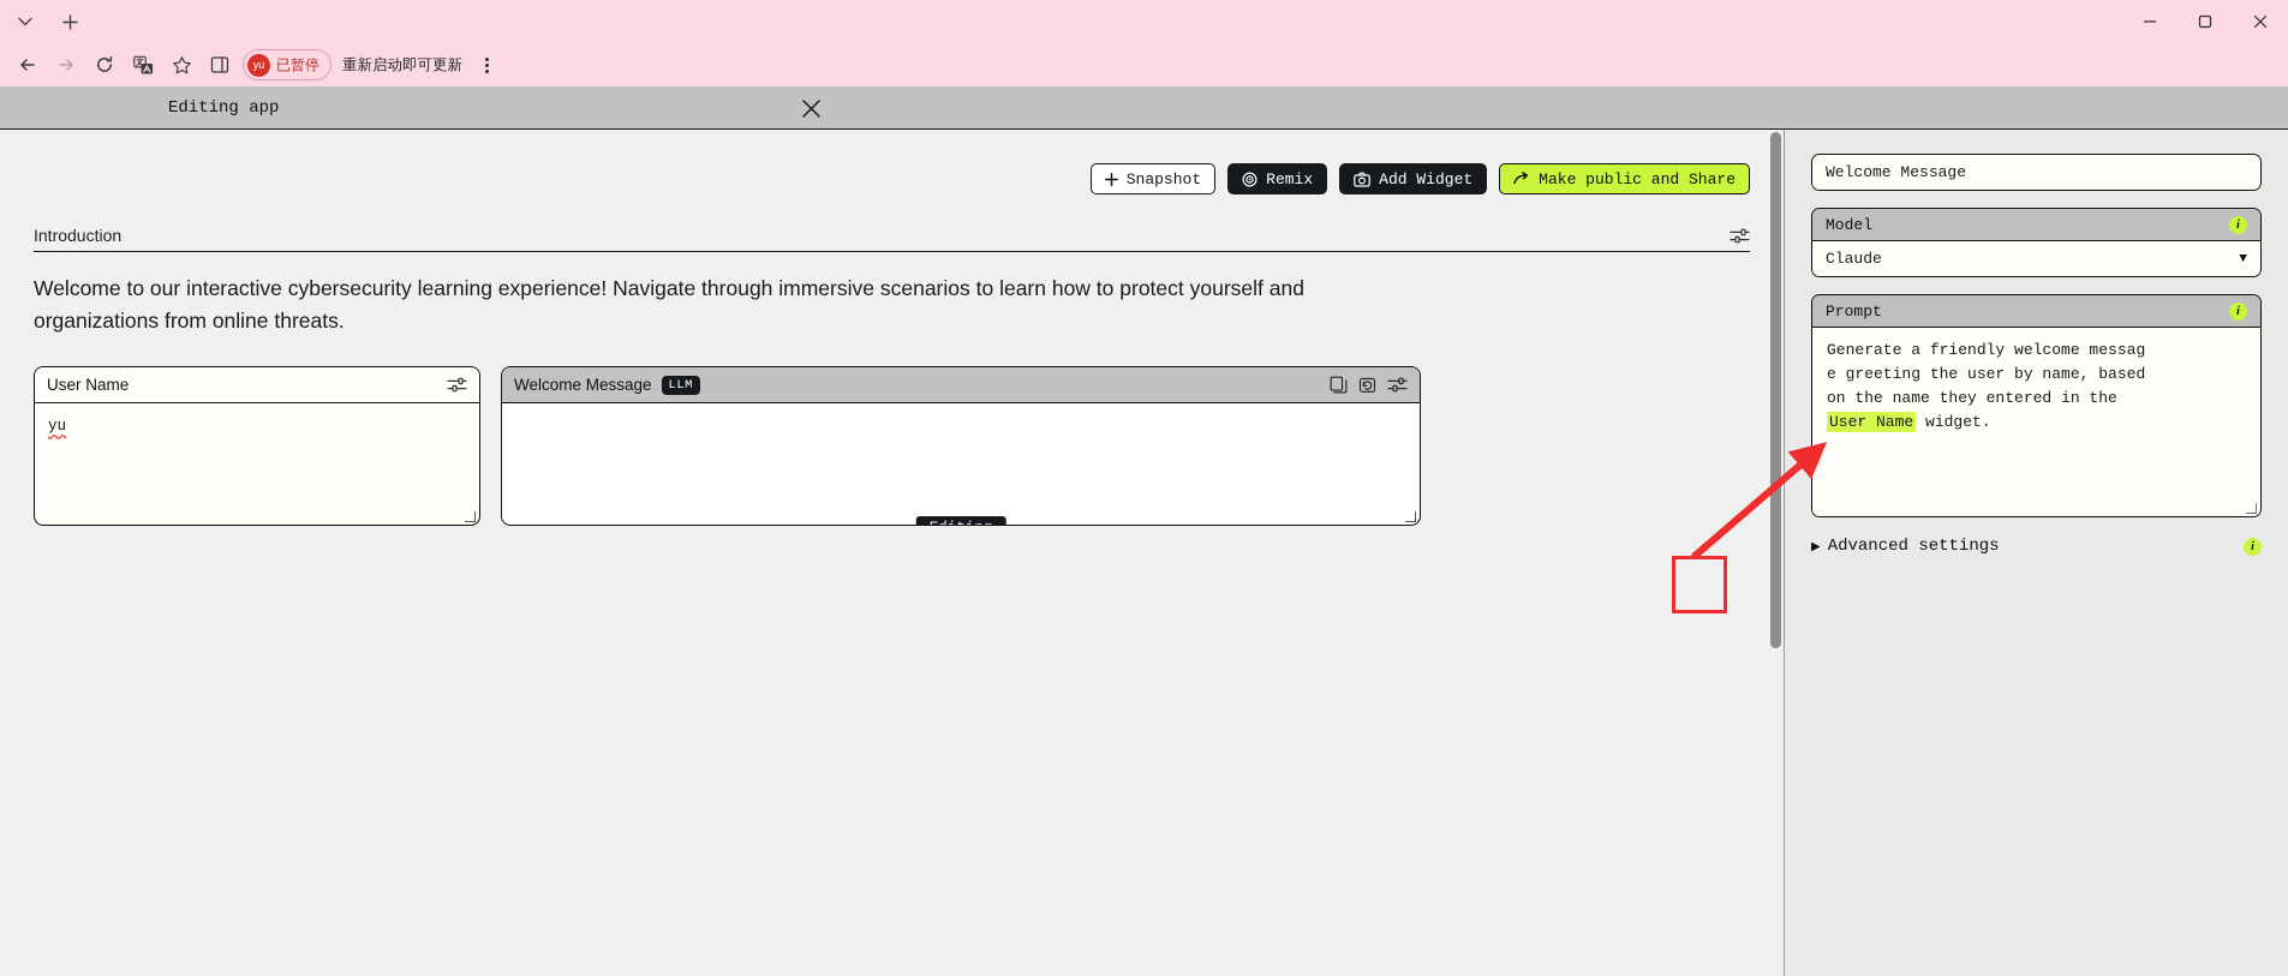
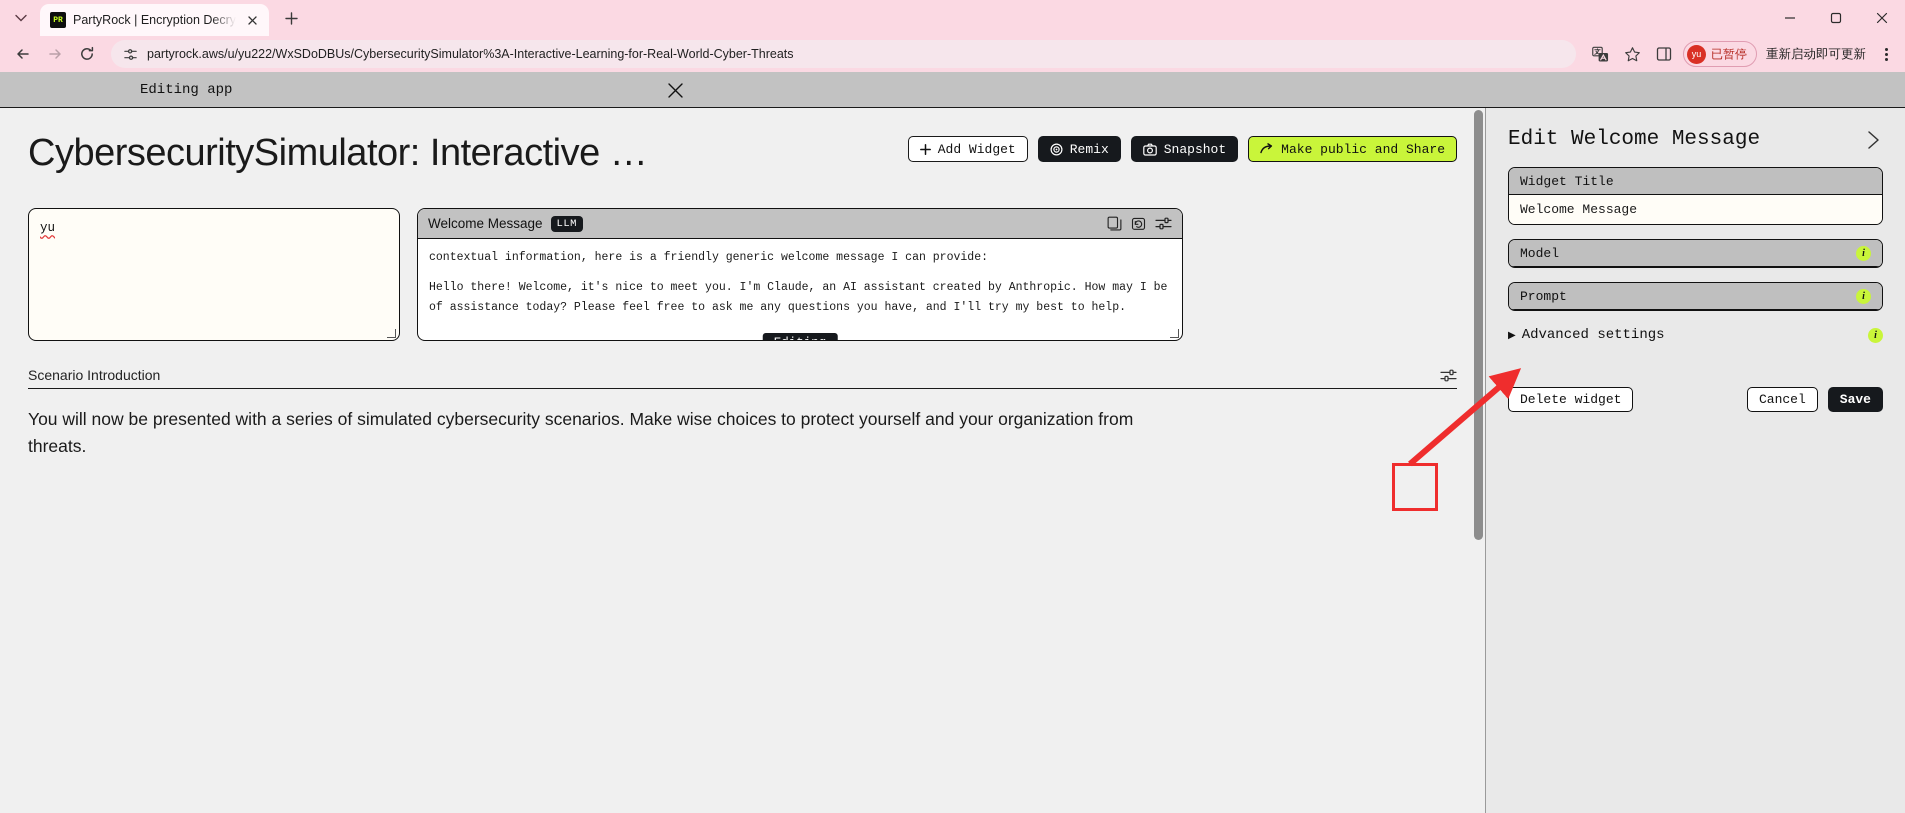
+ PR
+ PartyRock | Encryption Decry
+ partyrock.aws/u/yu222/WxSDoDBUs/CybersecuritySimulator%3A-Interactive-Learning-for-Real-World-Cyber-Threats
  yu
  已暂停
  重新启动即可更新
  Editing app
+ CybersecuritySimulator: Interactive …
- Snapshot
+ Add Widget
  Remix
- Add Widget
+ Snapshot
  Make public and Share
- Introduction
- Welcome to our interactive cybersecurity learning experience! Navigate through immersive scenarios to learn how to protect yourself and organizations from online threats.
- User Name
  yu
  Welcome Message
  LLM
+ contextual information, here is a friendly generic welcome message I can provide:
+ Hello there! Welcome, it's nice to meet you. I'm Claude, an AI assistant created by Anthropic. How may I be
+ of assistance today? Please feel free to ask me any questions you have, and I'll try my best to help.
+ Scenario Introduction
+ You will now be presented with a series of simulated cybersecurity scenarios. Make wise choices to protect yourself and your organization from threats.
+ Edit Welcome Message
+ Widget Title
  Welcome Message
  Model
  i
- Claude
- ▼
  Prompt
  i
- Generate a friendly welcome messag
- e greeting the user by name, based
- on the name they entered in the
- User Name widget.
  ▶
  Advanced settings
  i
+ Delete widget
+ Cancel
+ Save
